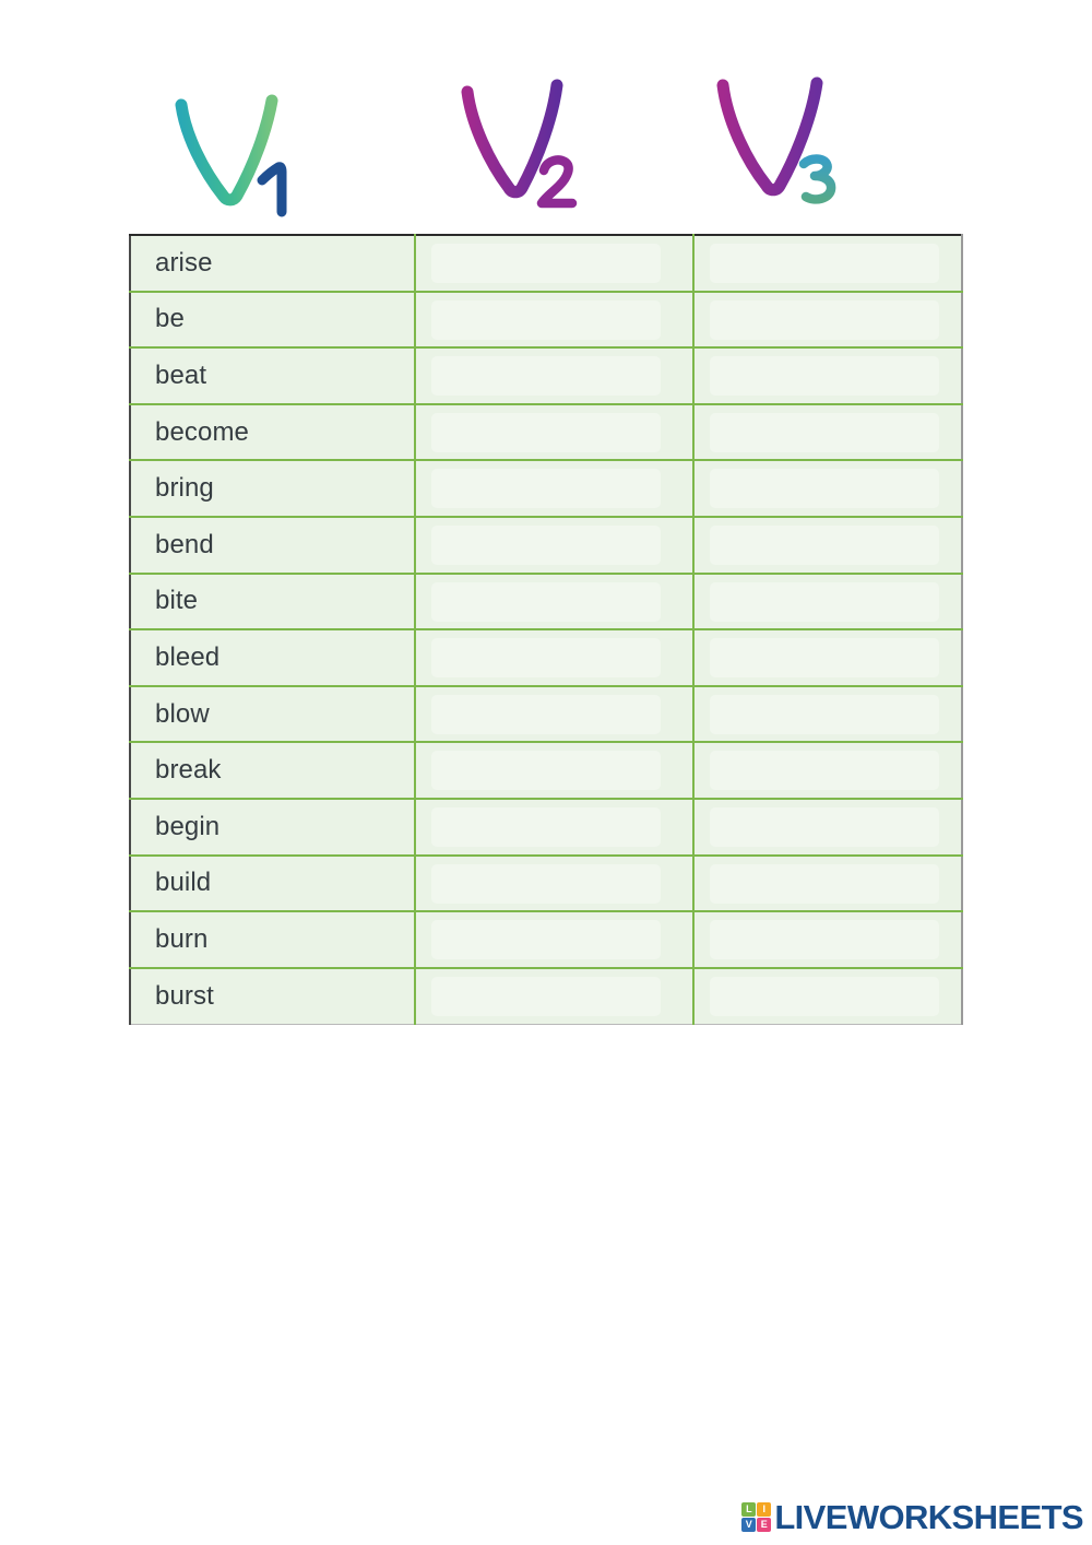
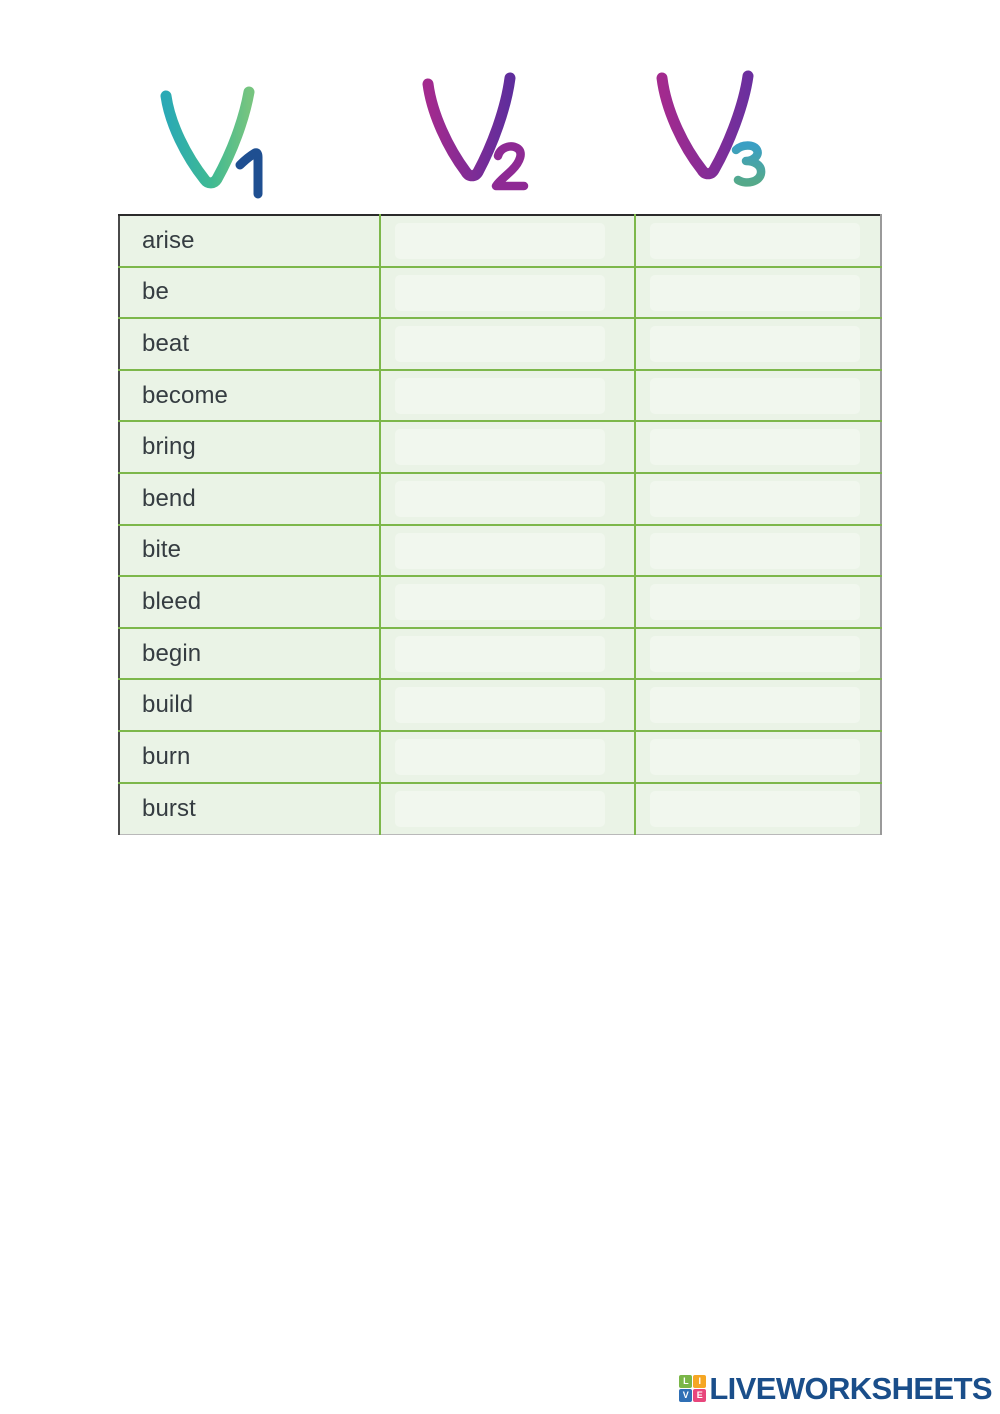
  arise
  be
  beat
  become
  bring
  bend
  bite
  bleed
- blow
- break
  begin
  build
  burn
  burst
  L
  I
  V
  E
  LIVEWORKSHEETS
